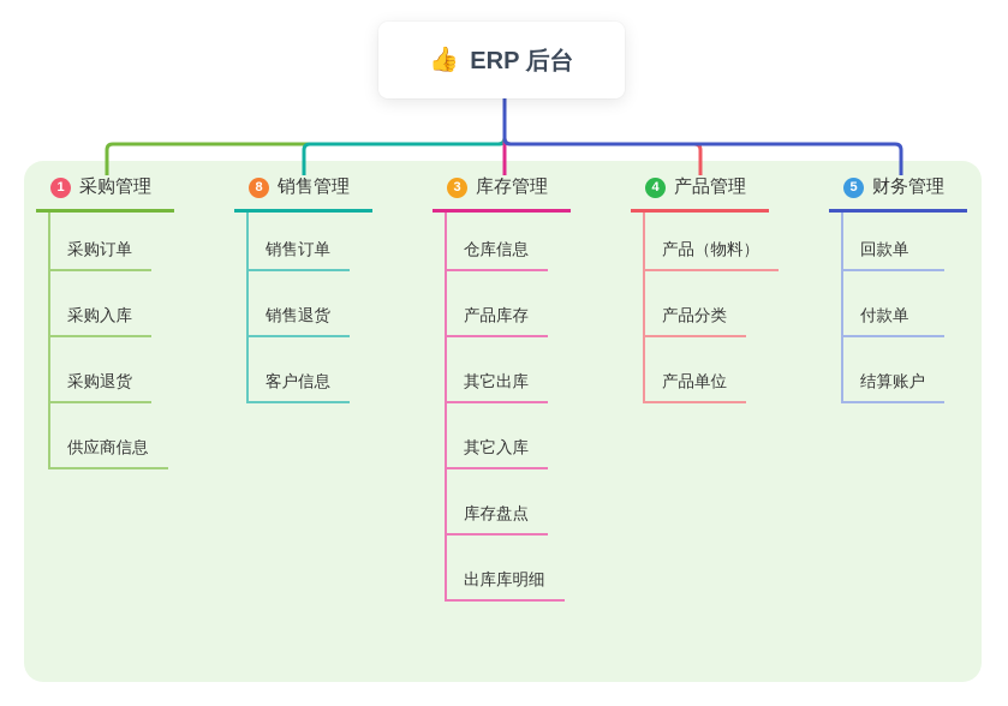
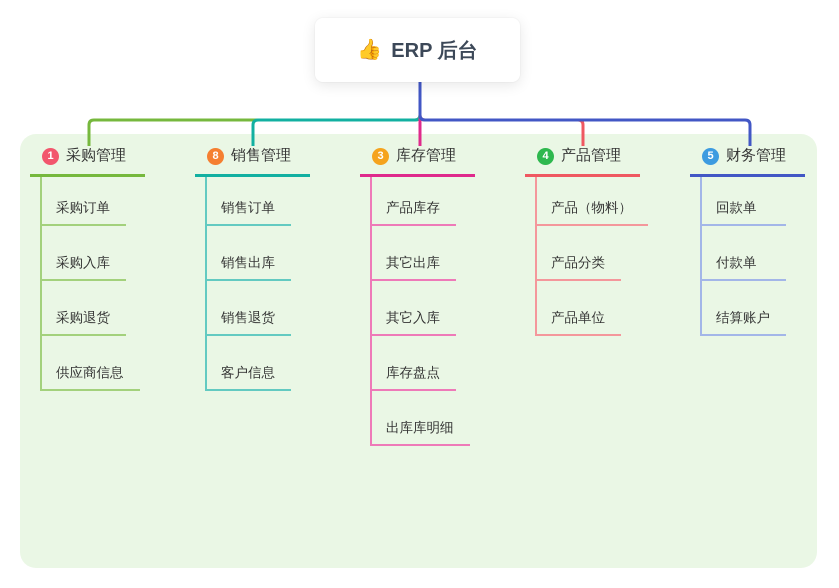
  👍
  ERP 后台
  1
  采购管理
  采购订单
  采购入库
  采购退货
  供应商信息
  8
  销售管理
  销售订单
+ 销售出库
  销售退货
  客户信息
  3
  库存管理
- 仓库信息
  产品库存
  其它出库
  其它入库
  库存盘点
  出库库明细
  4
  产品管理
  产品（物料）
  产品分类
  产品单位
  5
  财务管理
  回款单
  付款单
  结算账户
